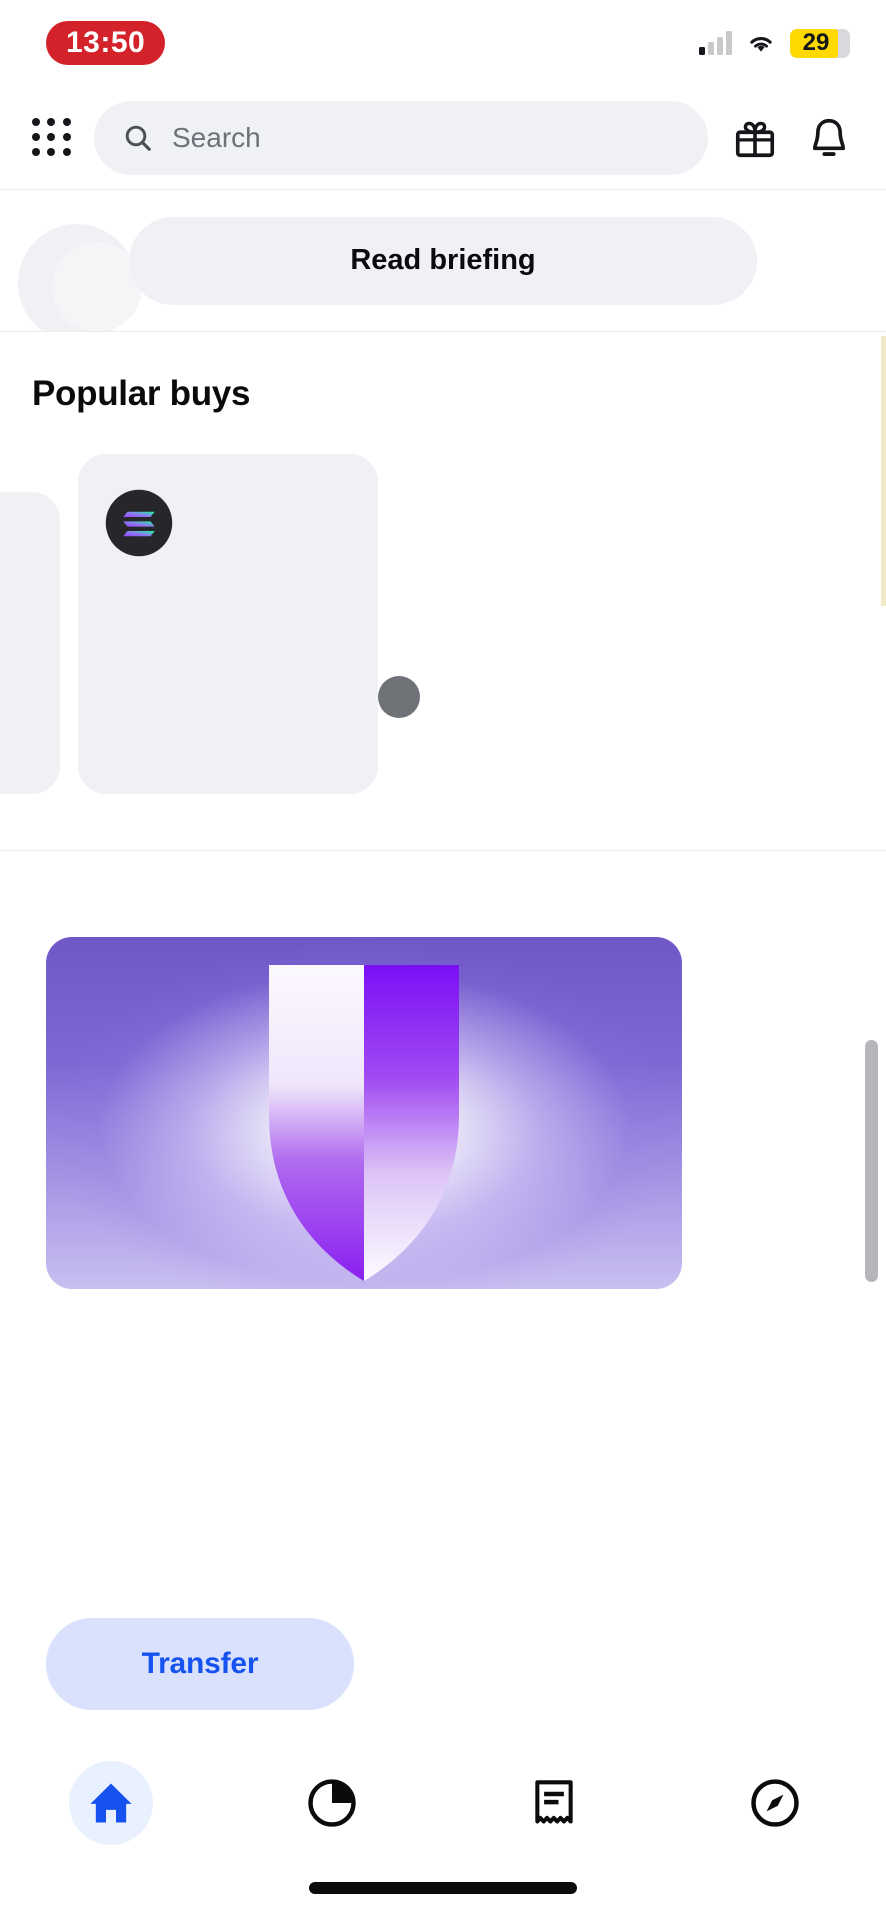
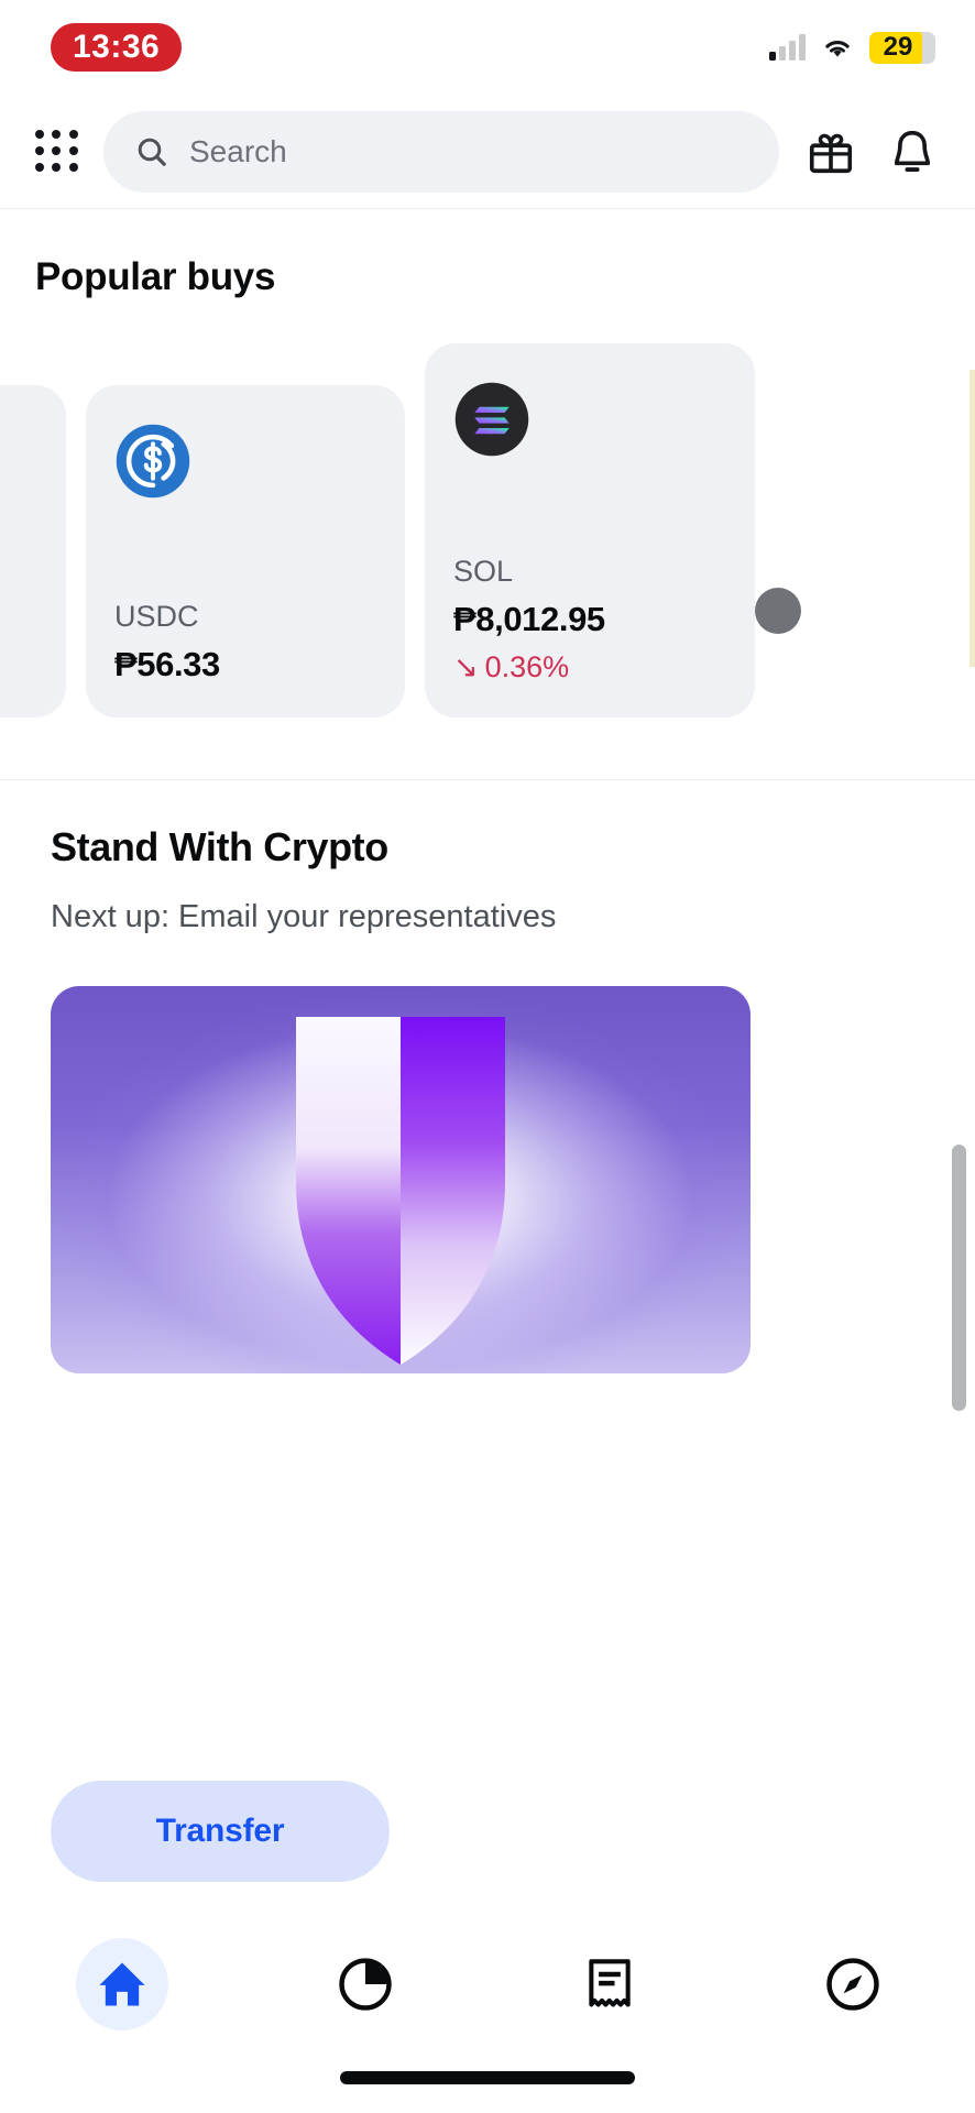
- 13:50
+ 13:36
  29
  Search
- Read briefing
  Popular buys
+ USDC
+ ₱56.33
+ SOL
+ ₱8,012.95
+ ↘
+ 0.36%
+ Stand With Crypto
+ Next up: Email your representatives
  Transfer
